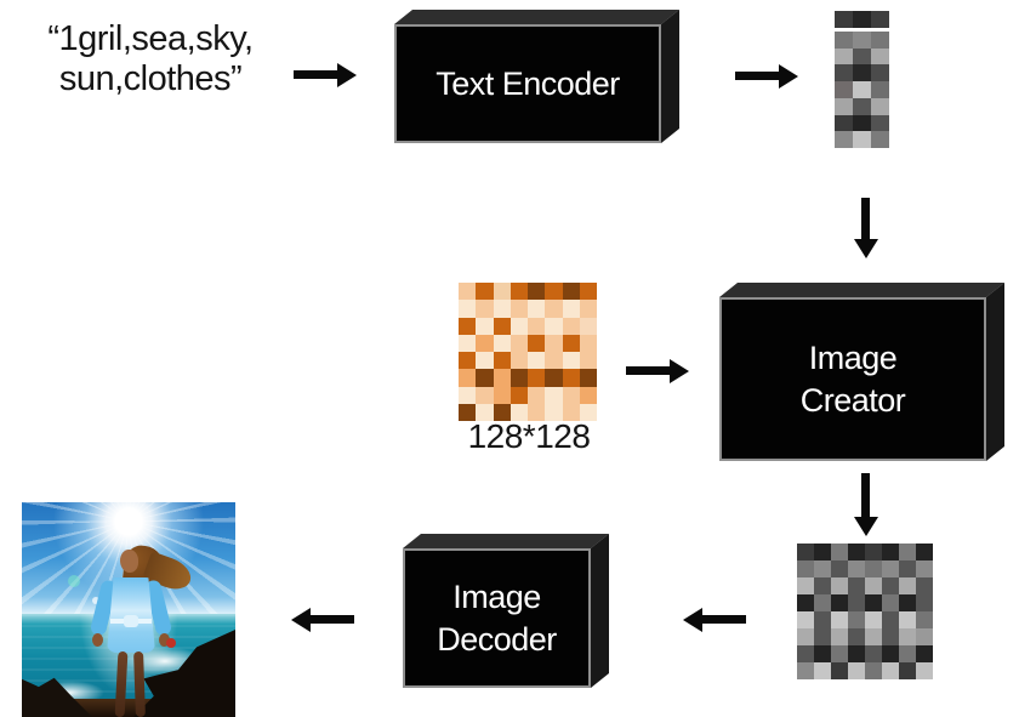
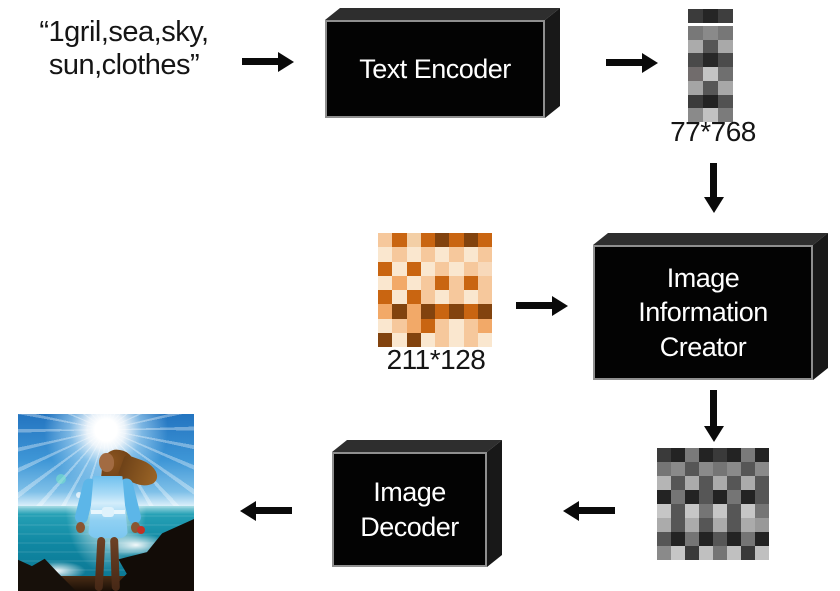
  “1gril,sea,sky,
  sun,clothes”
  Text Encoder
+ 77*768
- 128*128
+ 211*128
  Image
+ Information
  Creator
  Image
  Decoder
